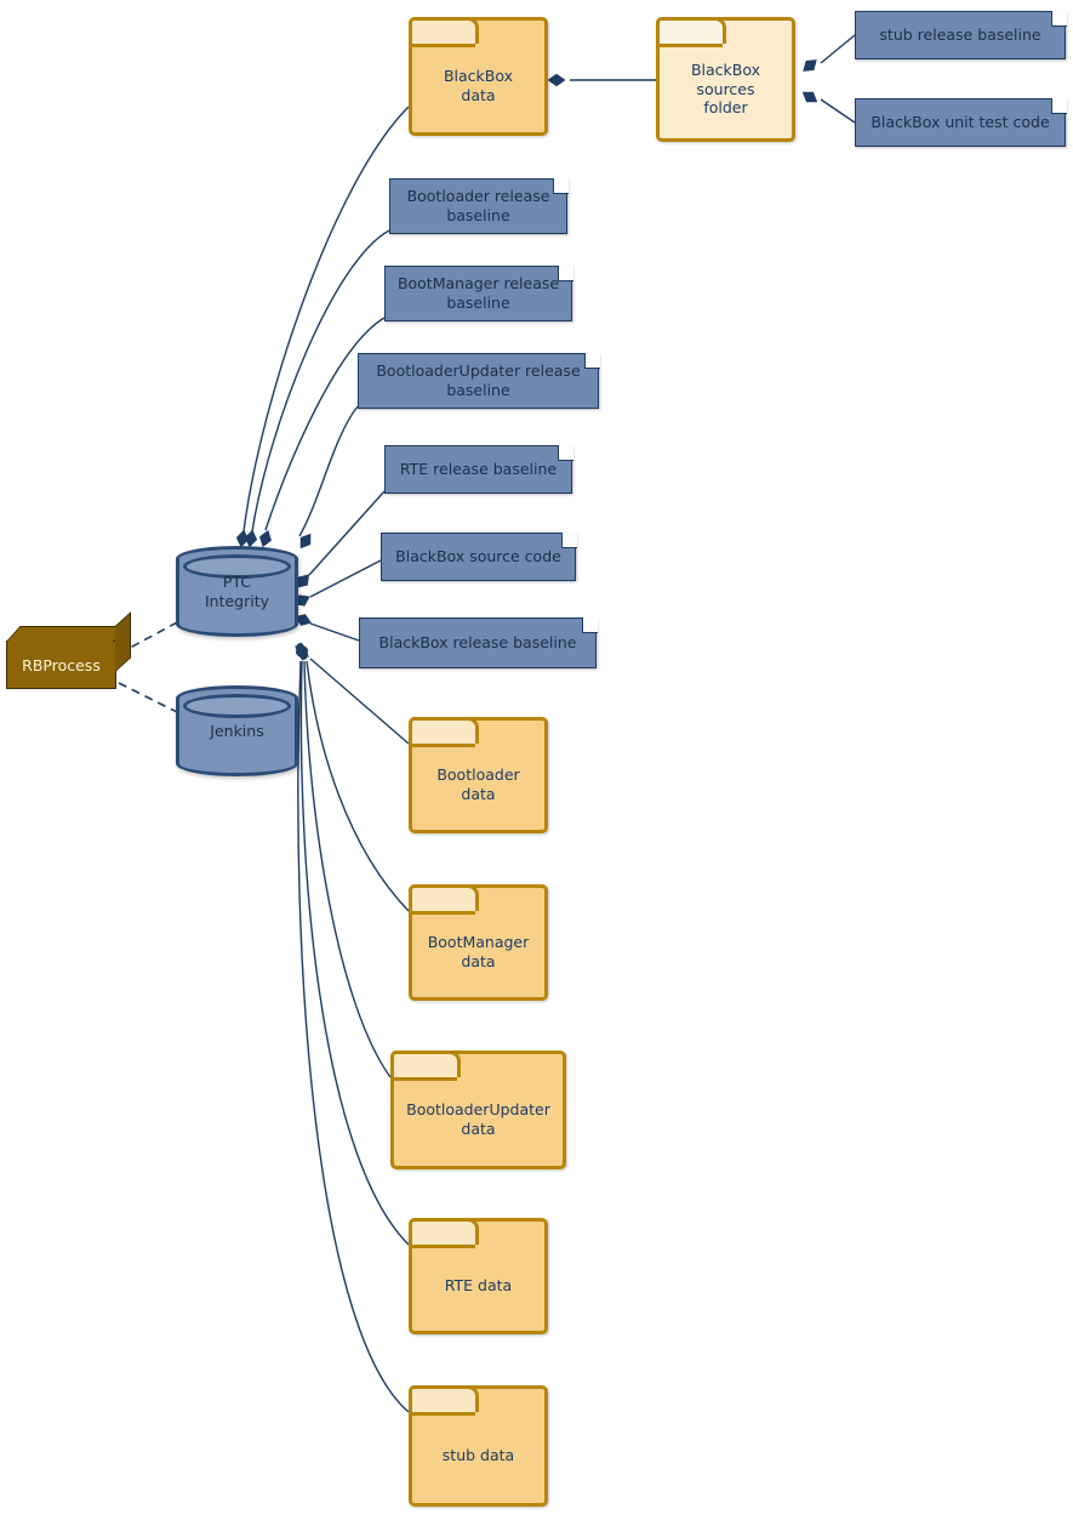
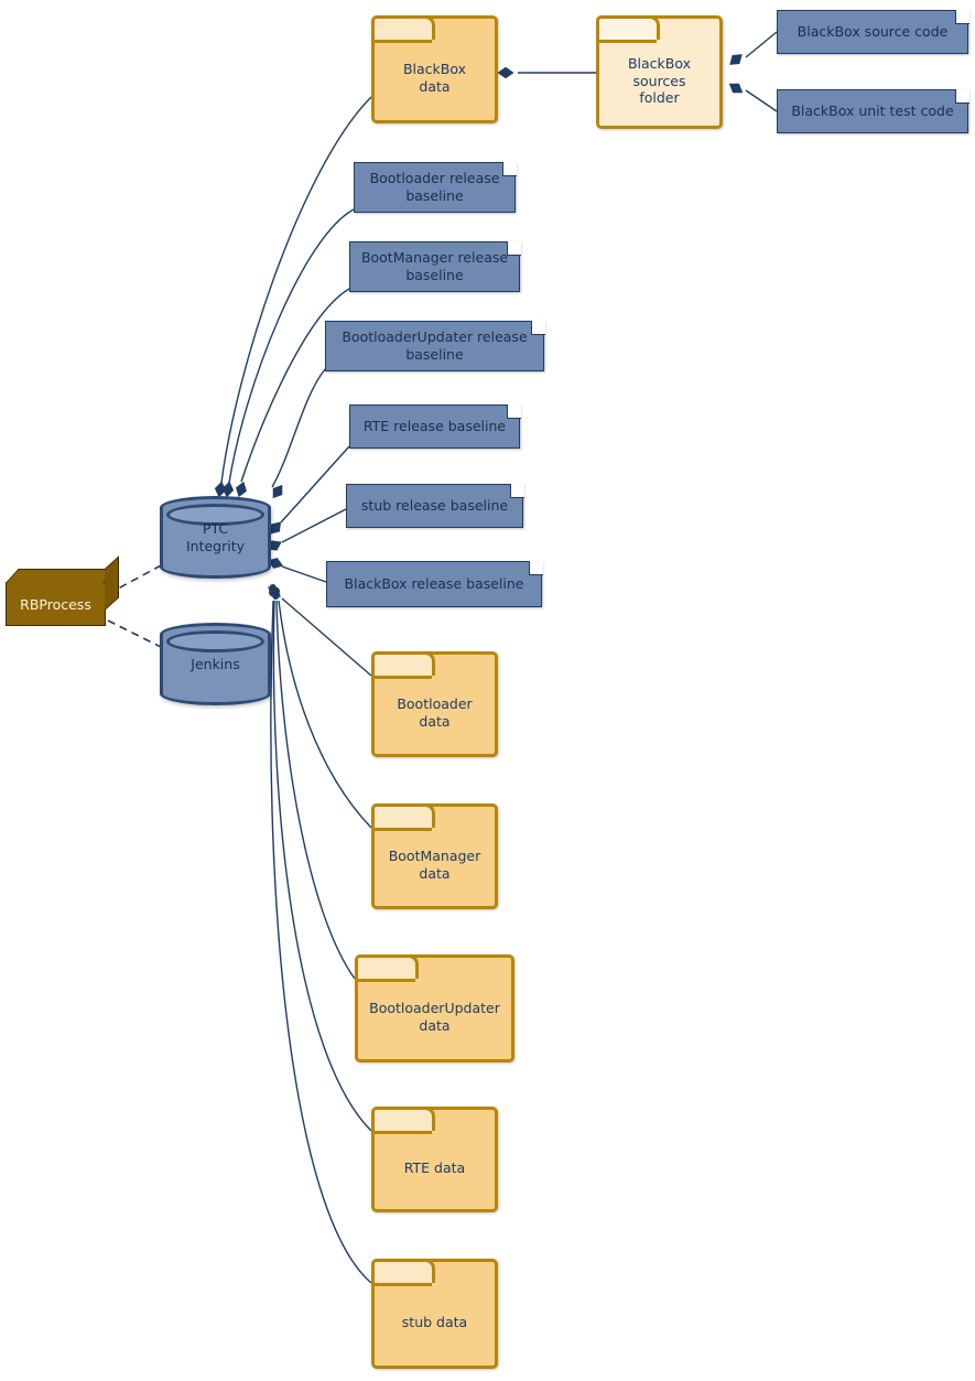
  BlackBox
  data
  BlackBox
  sources
  folder
  Bootloader
  data
  BootManager
  data
  BootloaderUpdater
  data
  RTE data
  stub data
- stub release baseline
+ BlackBox source code
  BlackBox unit test code
  Bootloader release
  baseline
  BootManager release
  baseline
  BootloaderUpdater release
  baseline
  RTE release baseline
- BlackBox source code
+ stub release baseline
  BlackBox release baseline
  PTC
  Integrity
  Jenkins
  RBProcess
